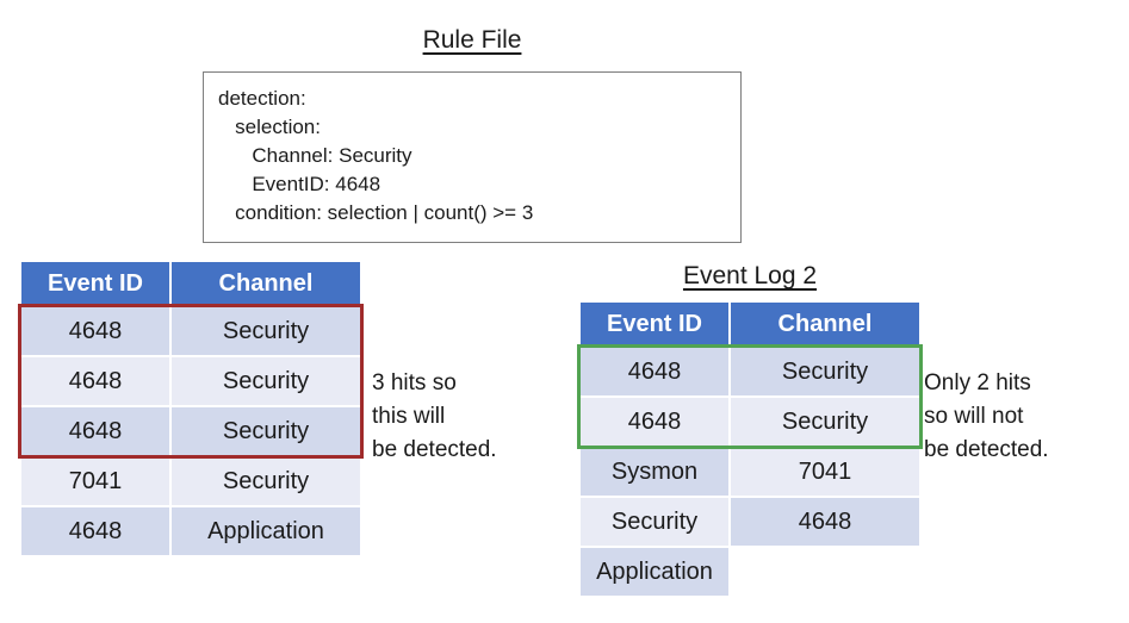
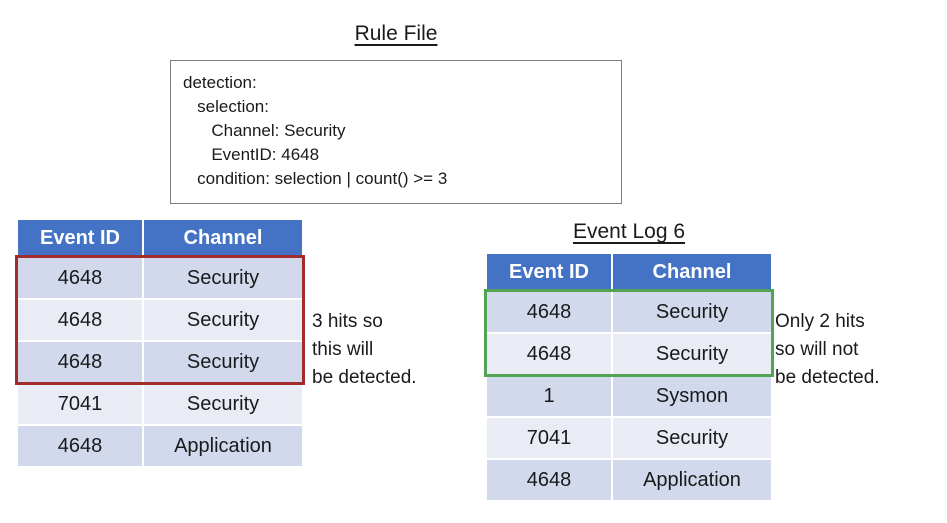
  Rule File
  detection:
  selection:
  Channel: Security
  EventID: 4648
  condition: selection | count() >= 3
  Event ID
  Channel
  4648
  Security
  4648
  Security
  4648
  Security
  7041
  Security
  4648
  Application
  3 hits so
  this will
  be detected.
- Event Log 2
+ Event Log 6
  Event ID
  Channel
  4648
  Security
  4648
  Security
+ 1
  Sysmon
  7041
  Security
  4648
  Application
  Only 2 hits
  so will not
  be detected.
